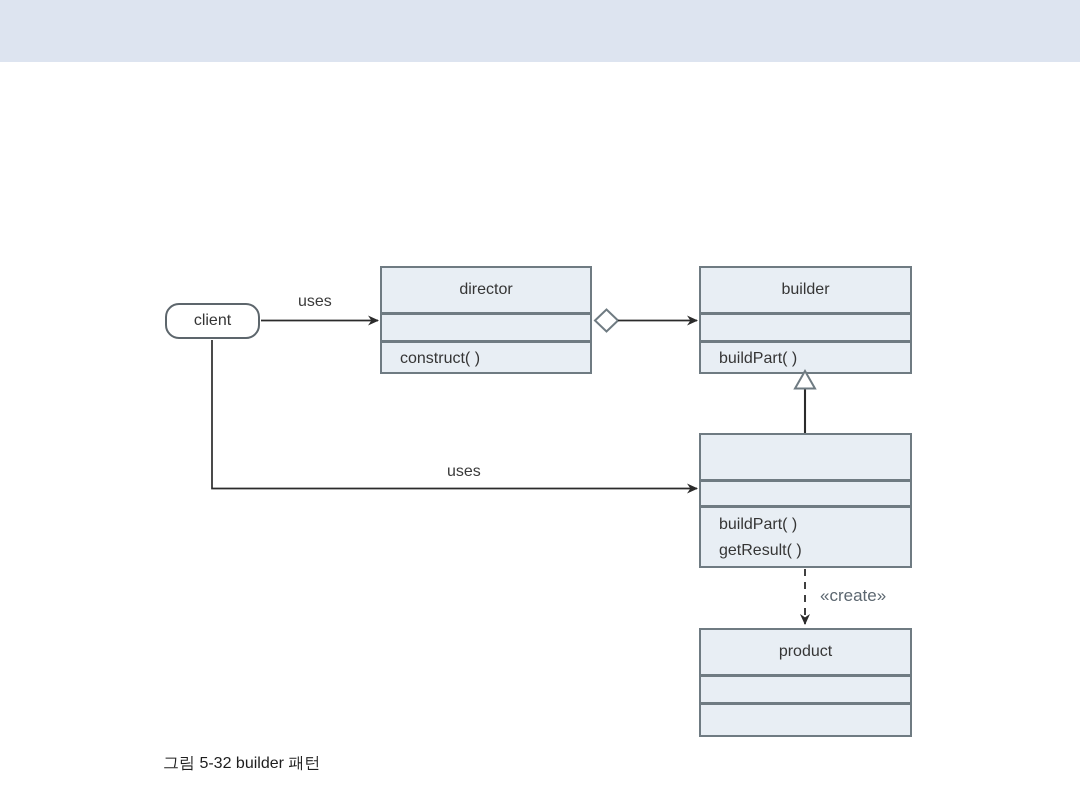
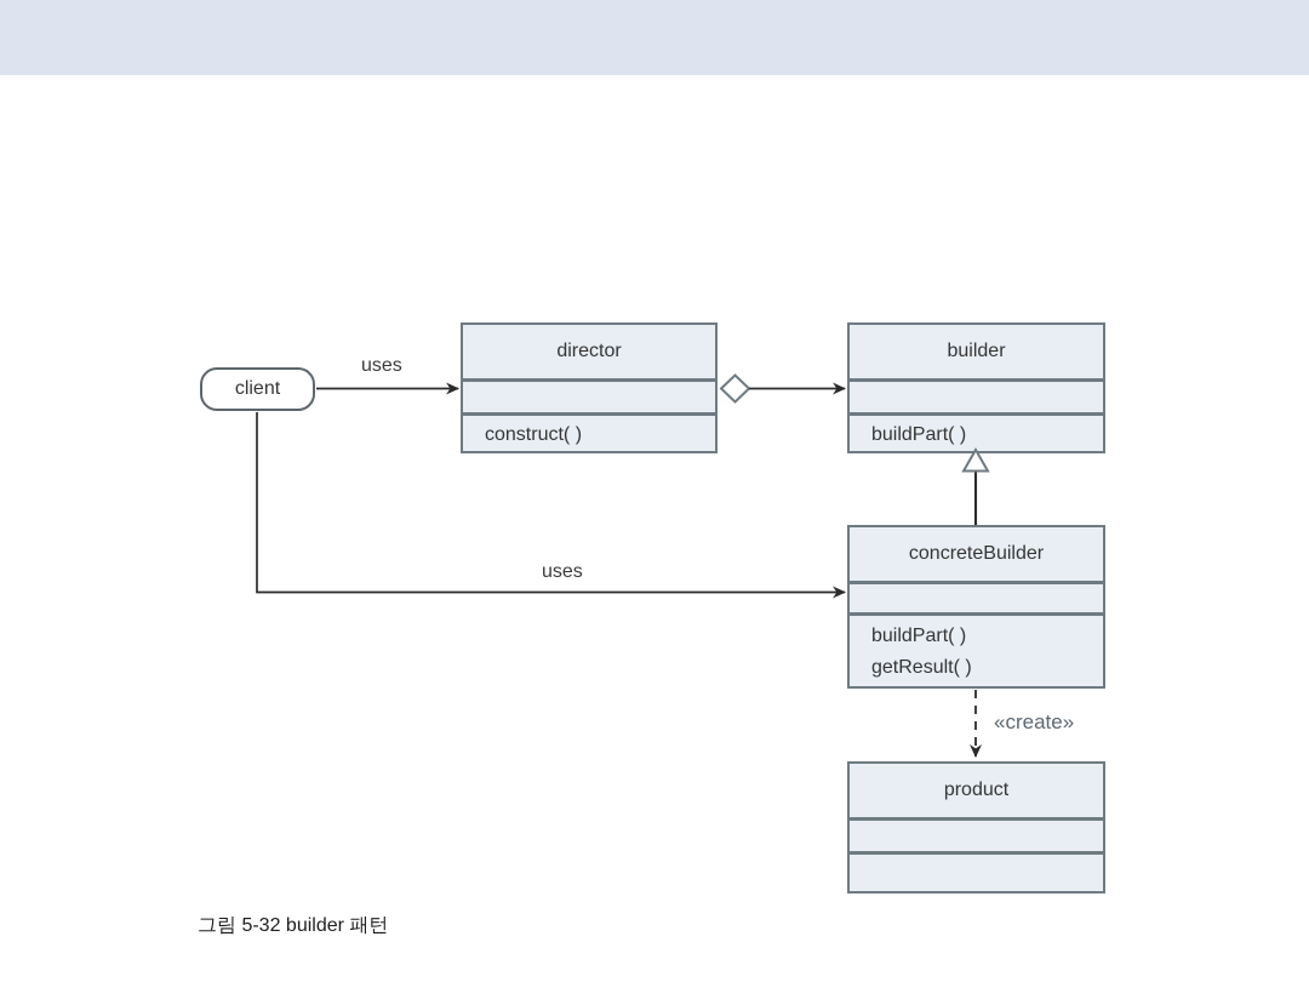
  client
  director
  construct( )
  builder
  buildPart( )
+ concreteBuilder
  buildPart( )
  getResult( )
  product
  uses
  uses
  «create»
  그림 5-32 builder 패턴
